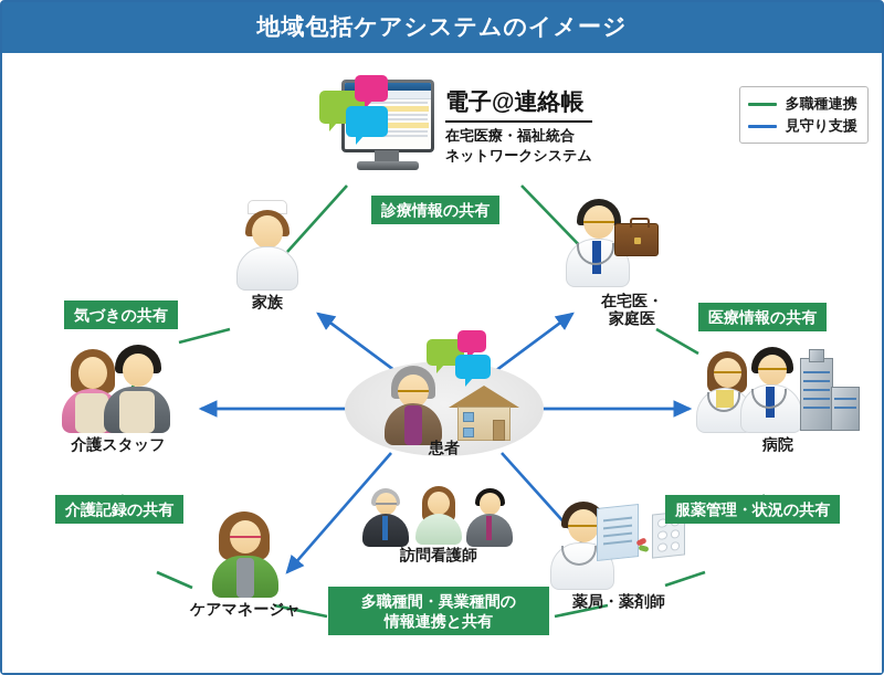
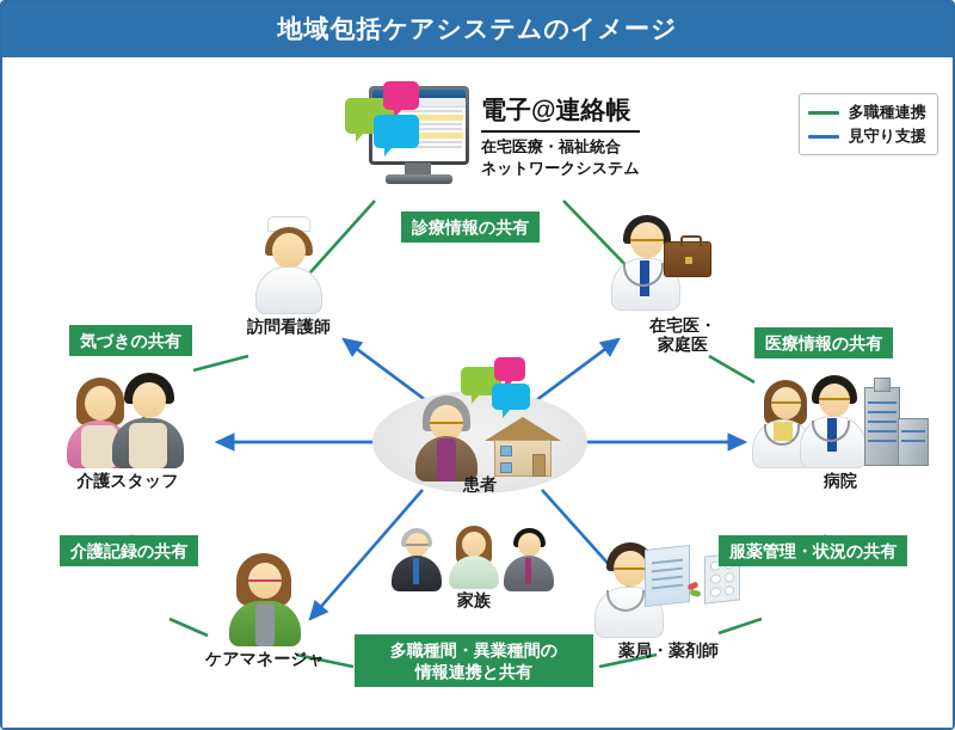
  地域包括ケアシステムのイメージ
  電子@連絡帳
  在宅医療・福祉統合
  ネットワークシステム
  多職種連携
  見守り支援
  診療情報の共有
  気づきの共有
  医療情報の共有
  介護記録の共有
  服薬管理・状況の共有
  多職種間・異業種間の
  情報連携と共有
  患者
- 家族
+ 訪問看護師
  在宅医・
  家庭医
  介護スタッフ
  病院
  ケアマネージャ
  薬局・薬剤師
- 訪問看護師
+ 家族
